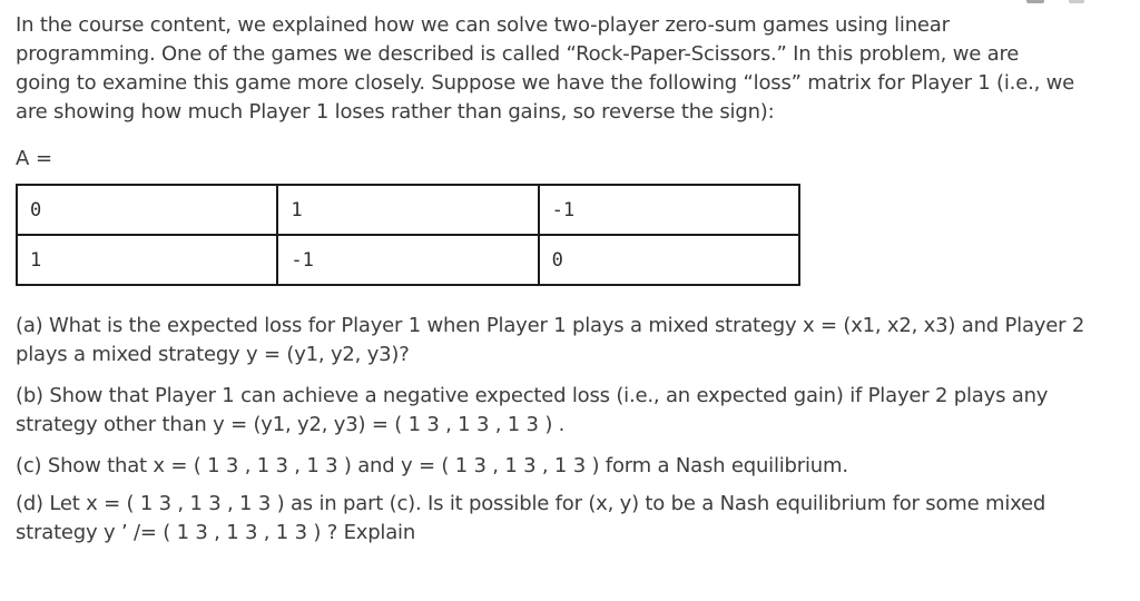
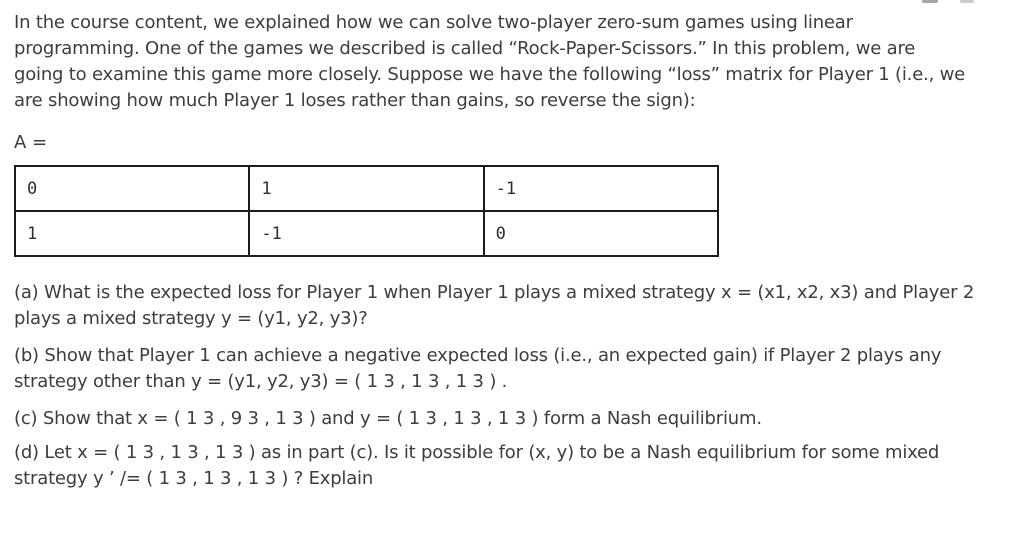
  In the course content, we explained how we can solve two-player zero-sum games using linear
  programming. One of the games we described is called “Rock-Paper-Scissors.” In this problem, we are
  going to examine this game more closely. Suppose we have the following “loss” matrix for Player 1 (i.e., we
  are showing how much Player 1 loses rather than gains, so reverse the sign):
  A =
  0	1	-1
  1	-1	0
  (a) What is the expected loss for Player 1 when Player 1 plays a mixed strategy x = (x1, x2, x3) and Player 2
  plays a mixed strategy y = (y1, y2, y3)?
  (b) Show that Player 1 can achieve a negative expected loss (i.e., an expected gain) if Player 2 plays any
  strategy other than y = (y1, y2, y3) = ( 1 3 , 1 3 , 1 3 ) .
- (c) Show that x = ( 1 3 , 1 3 , 1 3 ) and y = ( 1 3 , 1 3 , 1 3 ) form a Nash equilibrium.
+ (c) Show that x = ( 1 3 , 9 3 , 1 3 ) and y = ( 1 3 , 1 3 , 1 3 ) form a Nash equilibrium.
  (d) Let x = ( 1 3 , 1 3 , 1 3 ) as in part (c). Is it possible for (x, y) to be a Nash equilibrium for some mixed
  strategy y ’ /= ( 1 3 , 1 3 , 1 3 ) ? Explain
